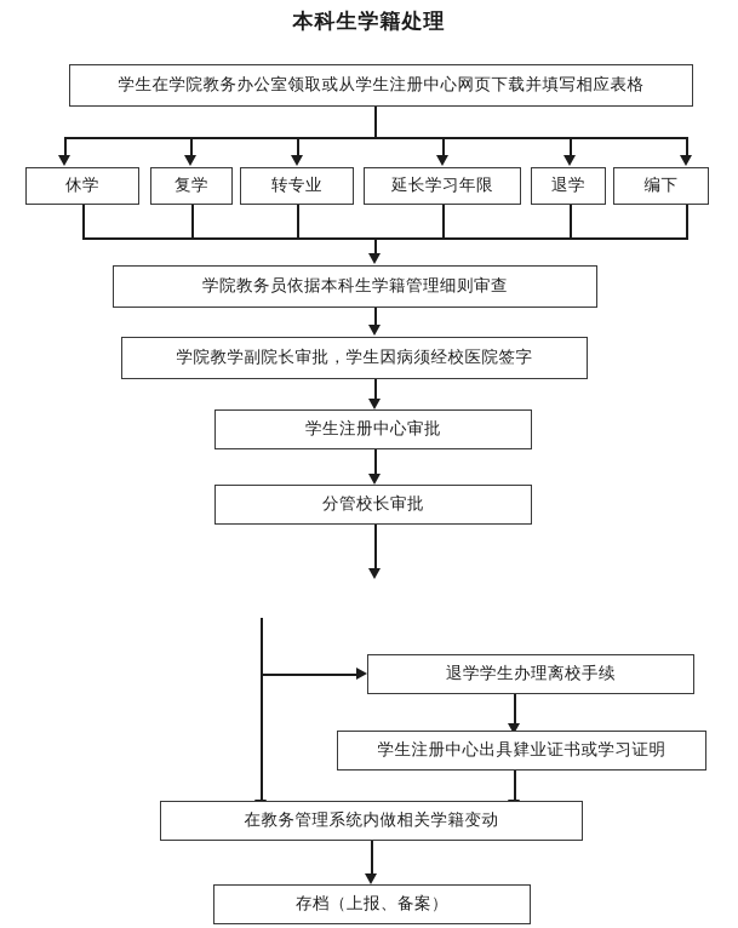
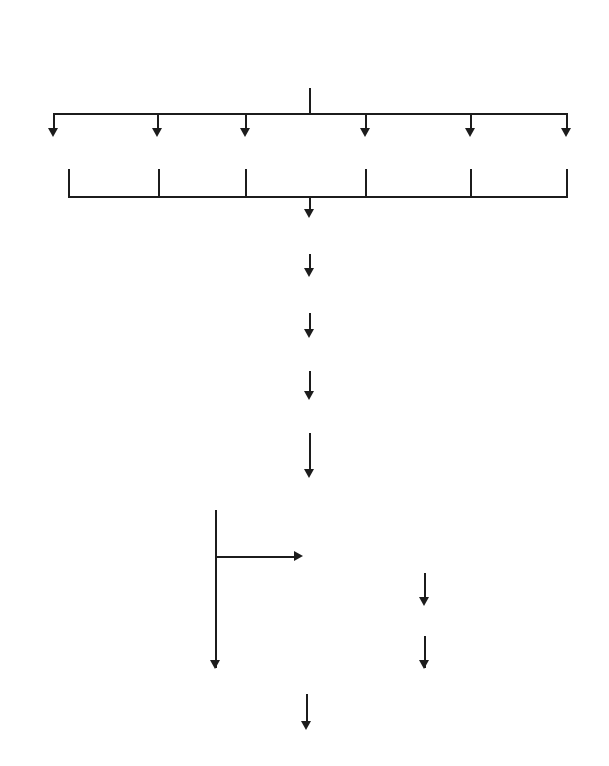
- 本科生学籍处理
- 学生在学院教务办公室领取或从学生注册中心网页下载并填写相应表格
- 休学
- 复学
- 转专业
- 延长学习年限
- 退学
- 编下
- 学院教务员依据本科生学籍管理细则审查
- 学院教学副院长审批，学生因病须经校医院签字
- 学生注册中心审批
- 分管校长审批
- 退学学生办理离校手续
- 学生注册中心出具肄业证书或学习证明
- 在教务管理系统内做相关学籍变动
- 存档（上报、备案）
